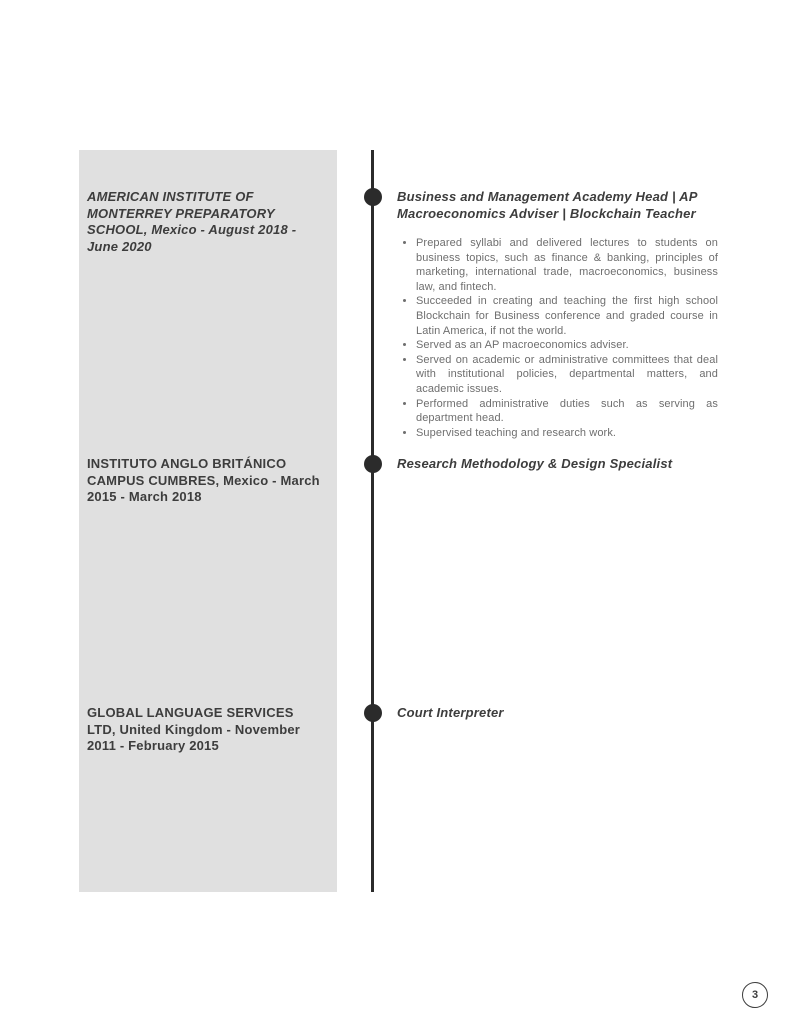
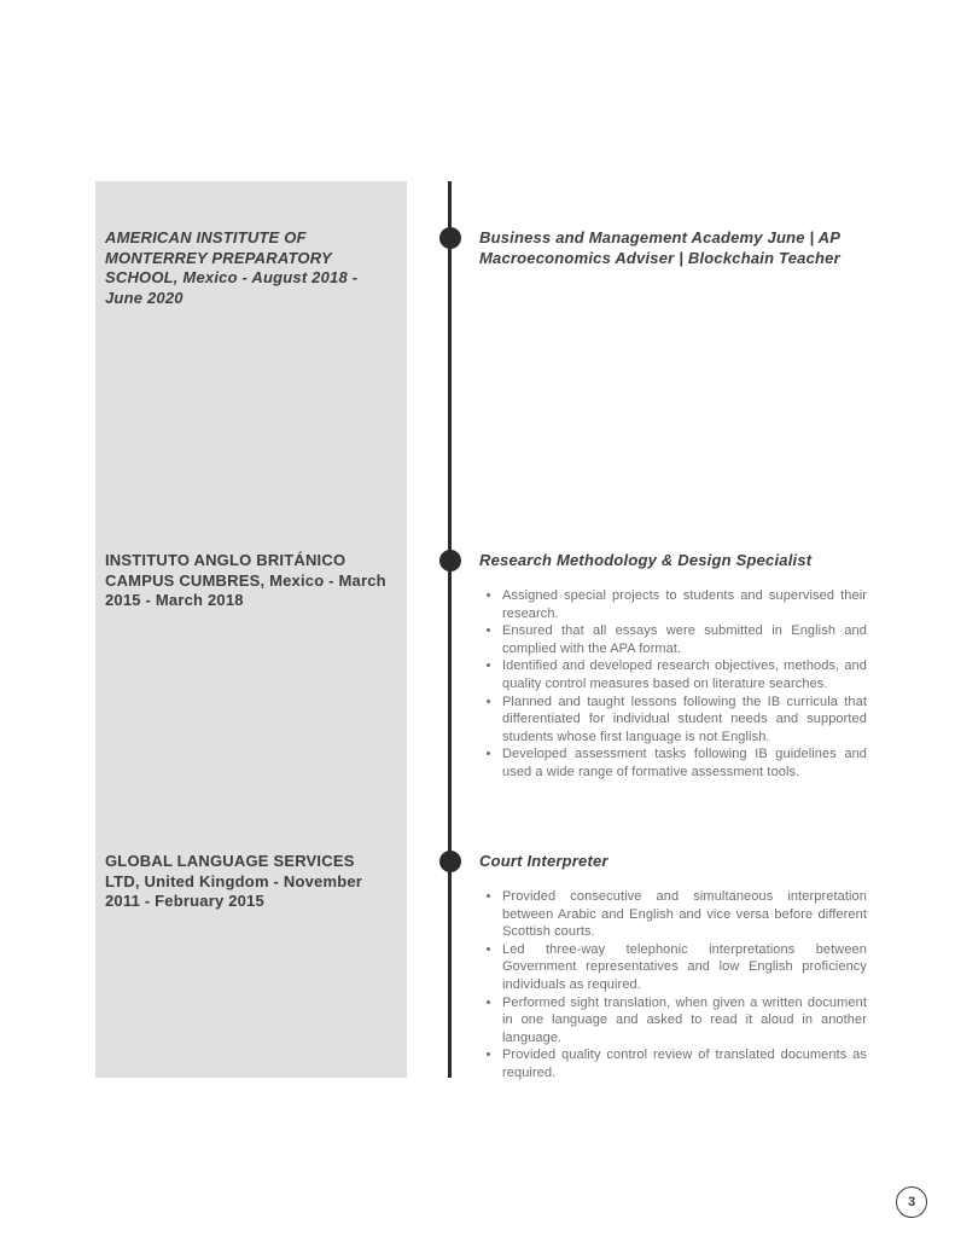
  AMERICAN INSTITUTE OF MONTERREY PREPARATORY SCHOOL, Mexico - August 2018 - June 2020
- Business and Management Academy Head | AP Macroeconomics Adviser | Blockchain Teacher
+ Business and Management Academy June | AP Macroeconomics Adviser | Blockchain Teacher
- Prepared syllabi and delivered lectures to students on business topics, such as finance & banking, principles of marketing, international trade, macroeconomics, business law, and fintech.
- Succeeded in creating and teaching the first high school Blockchain for Business conference and graded course in Latin America, if not the world.
- Served as an AP macroeconomics adviser.
- Served on academic or administrative committees that deal with institutional policies, departmental matters, and academic issues.
- Performed administrative duties such as serving as department head.
- Supervised teaching and research work.
  INSTITUTO ANGLO BRITÁNICO CAMPUS CUMBRES, Mexico - March 2015 - March 2018
  Research Methodology & Design Specialist
+ Assigned special projects to students and supervised their research.
+ Ensured that all essays were submitted in English and complied with the APA format.
+ Identified and developed research objectives, methods, and quality control measures based on literature searches.
+ Planned and taught lessons following the IB curricula that differentiated for individual student needs and supported students whose first language is not English.
+ Developed assessment tasks following IB guidelines and used a wide range of formative assessment tools.
  GLOBAL LANGUAGE SERVICES LTD, United Kingdom - November 2011 - February 2015
  Court Interpreter
+ Provided consecutive and simultaneous interpretation between Arabic and English and vice versa before different Scottish courts.
+ Led three-way telephonic interpretations between Government representatives and low English proficiency individuals as required.
+ Performed sight translation, when given a written document in one language and asked to read it aloud in another language.
+ Provided quality control review of translated documents as required.
  3
